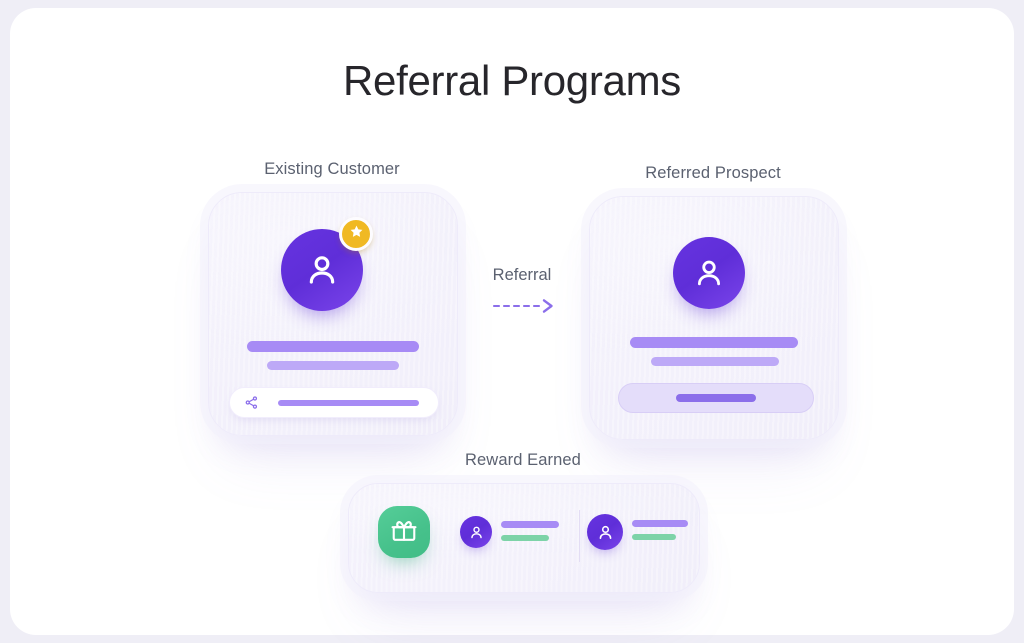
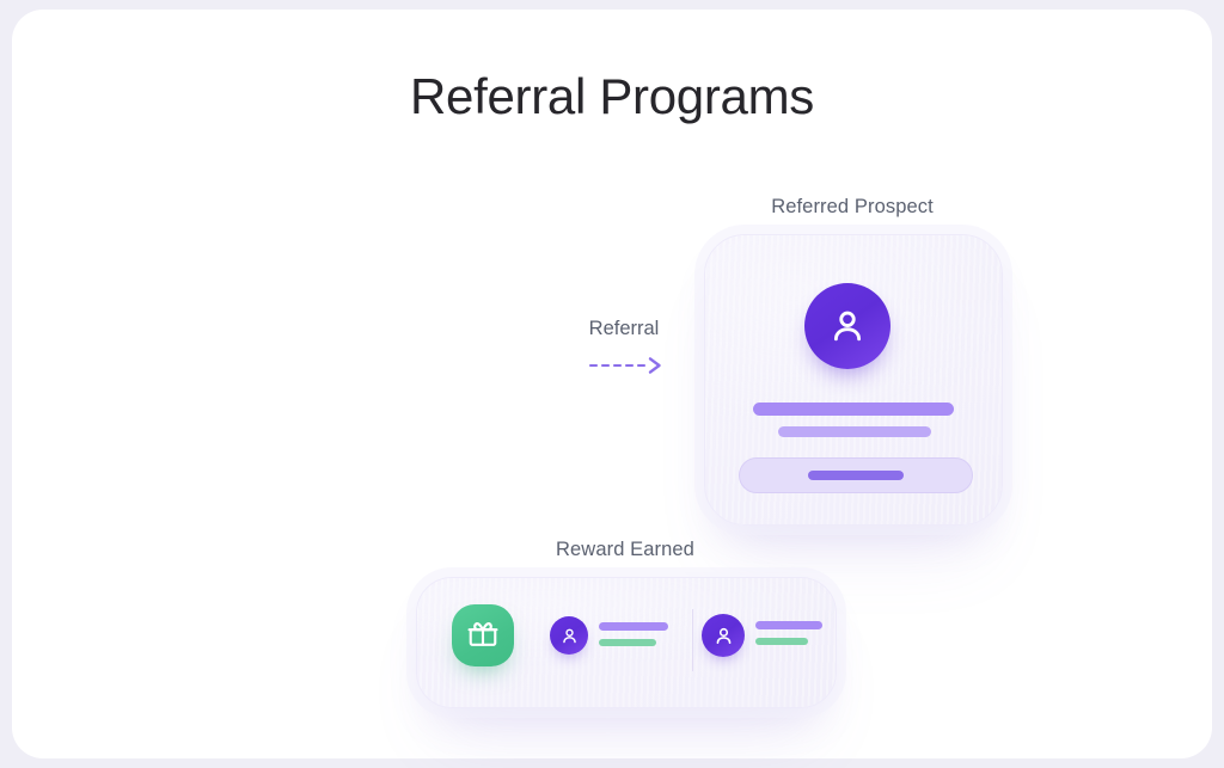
  Referral Programs
- Existing Customer
  Referral
  Referred Prospect
  Reward Earned
